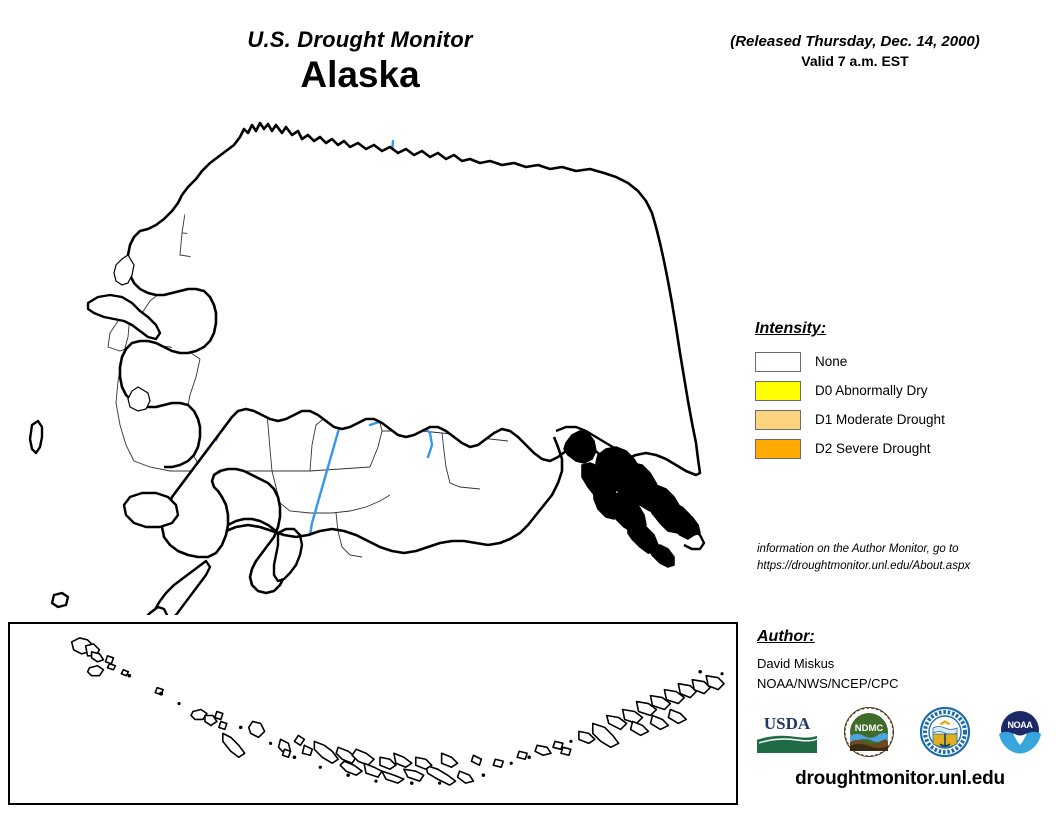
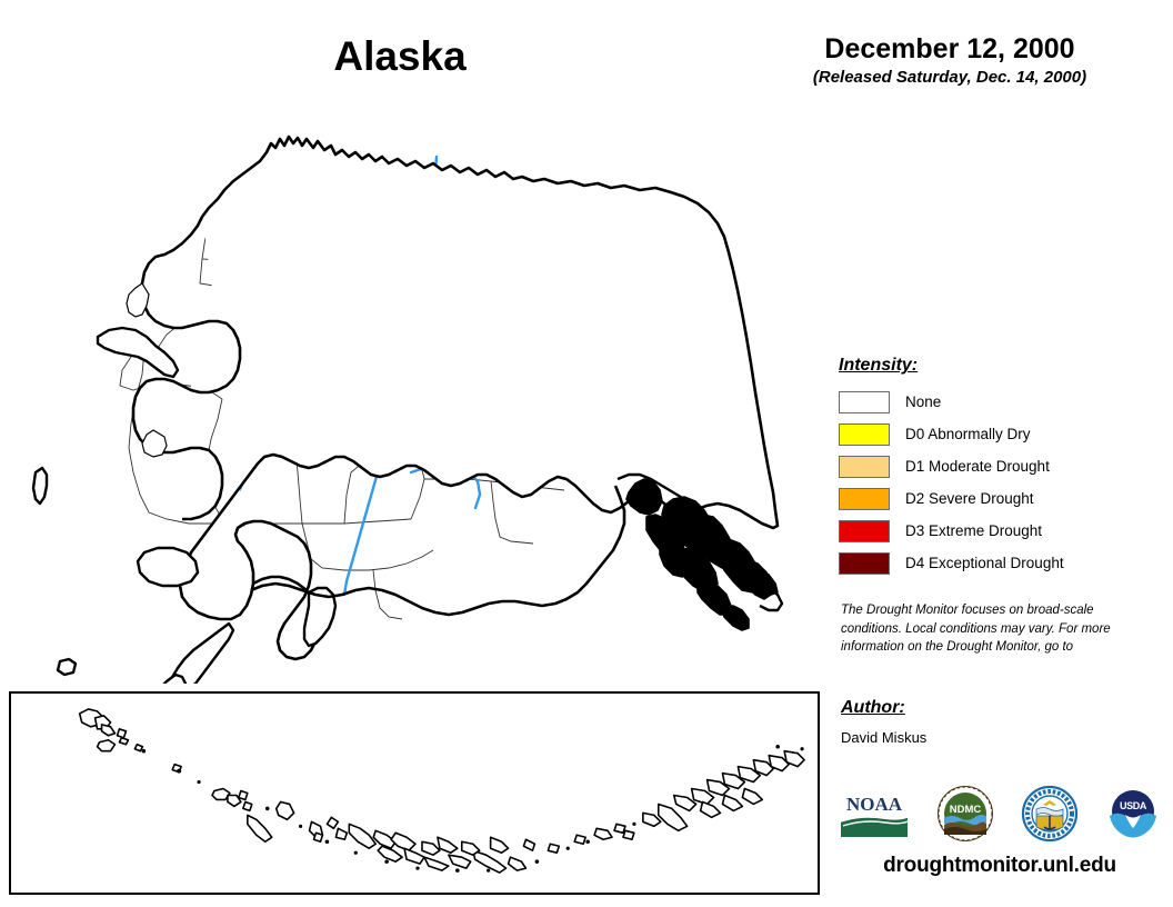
- U.S. Drought Monitor
  Alaska
+ December 12, 2000
- (Released Thursday, Dec. 14, 2000)
+ (Released Saturday, Dec. 14, 2000)
- Valid 7 a.m. EST
  Intensity:
  None
  D0 Abnormally Dry
  D1 Moderate Drought
  D2 Severe Drought
+ D3 Extreme Drought
+ D4 Exceptional Drought
+ The Drought Monitor focuses on broad-scale
+ conditions. Local conditions may vary. For more
- information on the Author Monitor, go to
+ information on the Drought Monitor, go to
- https://droughtmonitor.unl.edu/About.aspx
  Author:
  David Miskus
- NOAA/NWS/NCEP/CPC
- USDA
+ NOAA
  NDMC
- NOAA
+ USDA
  droughtmonitor.unl.edu
